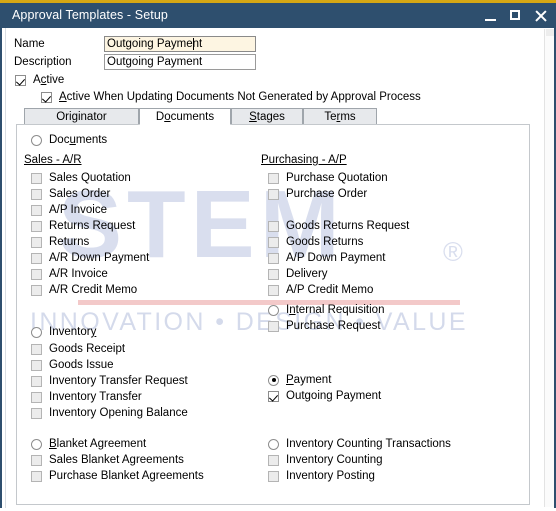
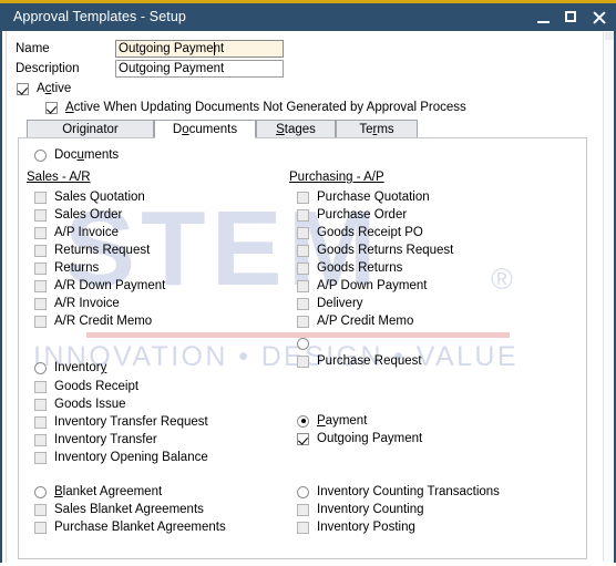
  Approval Templates - Setup
  STEM
  ®
  INNOVATION • DESIGN • VALUE
  Name
  Outgoing Payment
  Description
  Outgoing Payment
  Active
  Active When Updating Documents Not Generated by Approval Process
  Originator
  Documents
  Stages
  Terms
  Documents
  Sales - A/R
  Sales Quotation
  Sales Order
  A/P Invoice
  Returns Request
  Returns
  A/R Down Payment
  A/R Invoice
  A/R Credit Memo
  Purchasing - A/P
  Purchase Quotation
  Purchase Order
+ Goods Receipt PO
  Goods Returns Request
  Goods Returns
  A/P Down Payment
  Delivery
  A/P Credit Memo
- Internal Requisition
  Purchase Request
  Inventory
  Goods Receipt
  Goods Issue
  Inventory Transfer Request
  Inventory Transfer
  Inventory Opening Balance
  Payment
  Outgoing Payment
  Blanket Agreement
  Sales Blanket Agreements
  Purchase Blanket Agreements
  Inventory Counting Transactions
  Inventory Counting
  Inventory Posting
